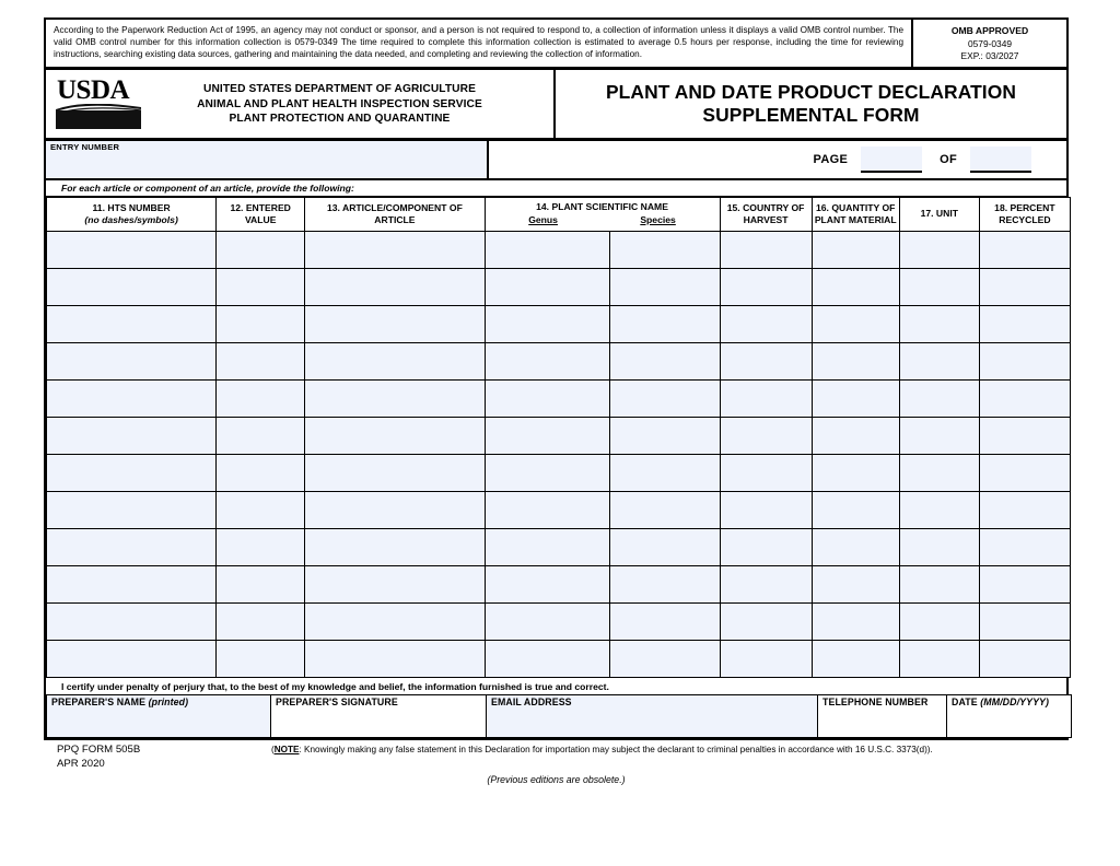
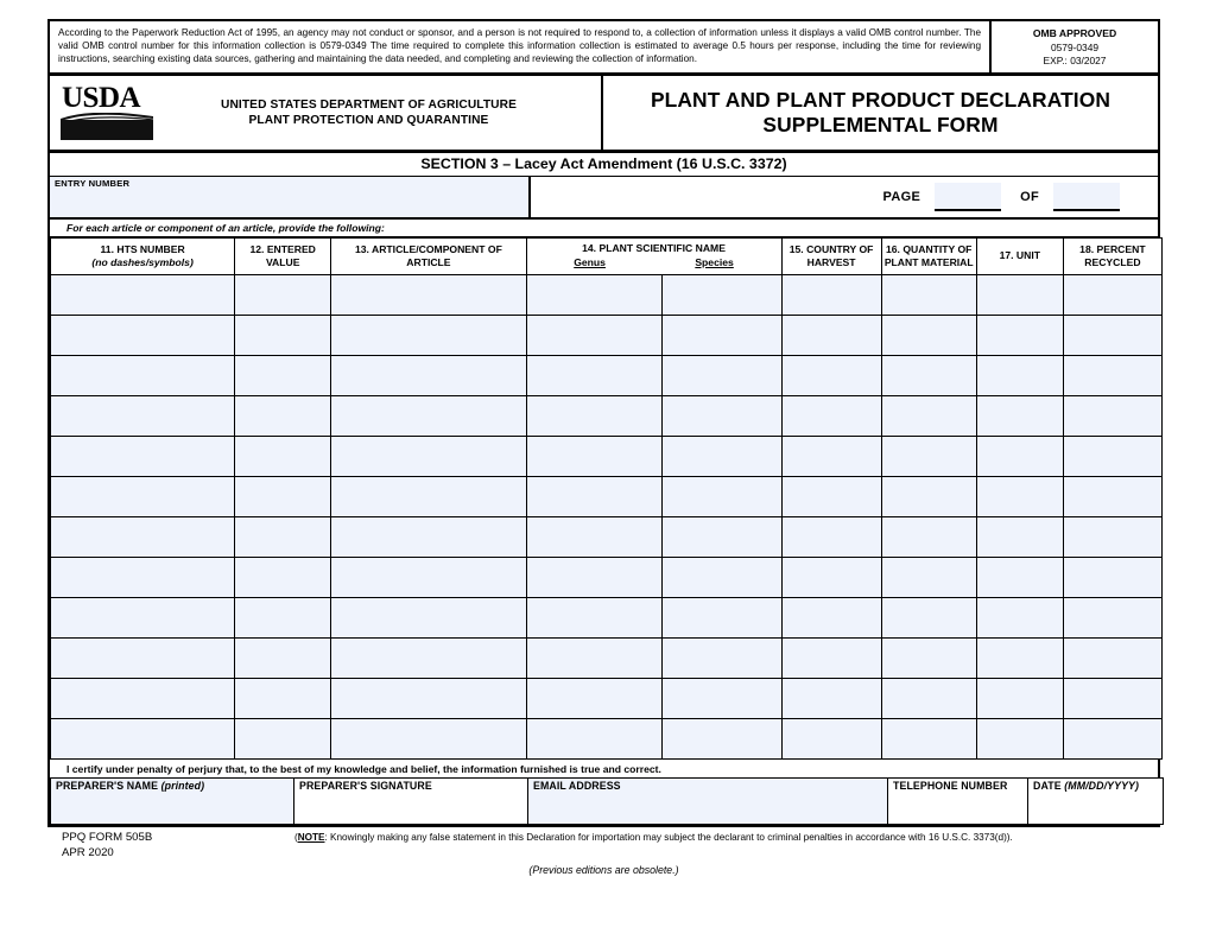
  According to the Paperwork Reduction Act of 1995, an agency may not conduct or sponsor, and a person is not required to respond to, a collection of information unless it displays a valid OMB control number. The valid OMB control number for this information collection is 0579-0349 The time required to complete this information collection is estimated to average 0.5 hours per response, including the time for reviewing instructions, searching existing data sources, gathering and maintaining the data needed, and completing and reviewing the collection of information.
  OMB APPROVED
  0579-0349
  EXP.: 03/2027
  USDA
  UNITED STATES DEPARTMENT OF AGRICULTURE
- ANIMAL AND PLANT HEALTH INSPECTION SERVICE
  PLANT PROTECTION AND QUARANTINE
- PLANT AND DATE PRODUCT DECLARATION
+ PLANT AND PLANT PRODUCT DECLARATION
  SUPPLEMENTAL FORM
+ SECTION 3 – Lacey Act Amendment (16 U.S.C. 3372)
  ENTRY NUMBER
  PAGE
  OF
  For each article or component of an article, provide the following:
  11. HTS NUMBER (no dashes/symbols)	12. ENTERED VALUE	13. ARTICLE/COMPONENT OF ARTICLE	14. PLANT SCIENTIFIC NAME Genus Species	15. COUNTRY OF HARVEST	16. QUANTITY OF PLANT MATERIAL	17. UNIT	18. PERCENT RECYCLED
  I certify under penalty of perjury that, to the best of my knowledge and belief, the information furnished is true and correct.
  PREPARER'S NAME (printed)	PREPARER'S SIGNATURE	EMAIL ADDRESS	TELEPHONE NUMBER	DATE (MM/DD/YYYY)
  PPQ FORM 505B
  APR 2020
  (NOTE: Knowingly making any false statement in this Declaration for importation may subject the declarant to criminal penalties in accordance with 16 U.S.C. 3373(d)).
  (Previous editions are obsolete.)
